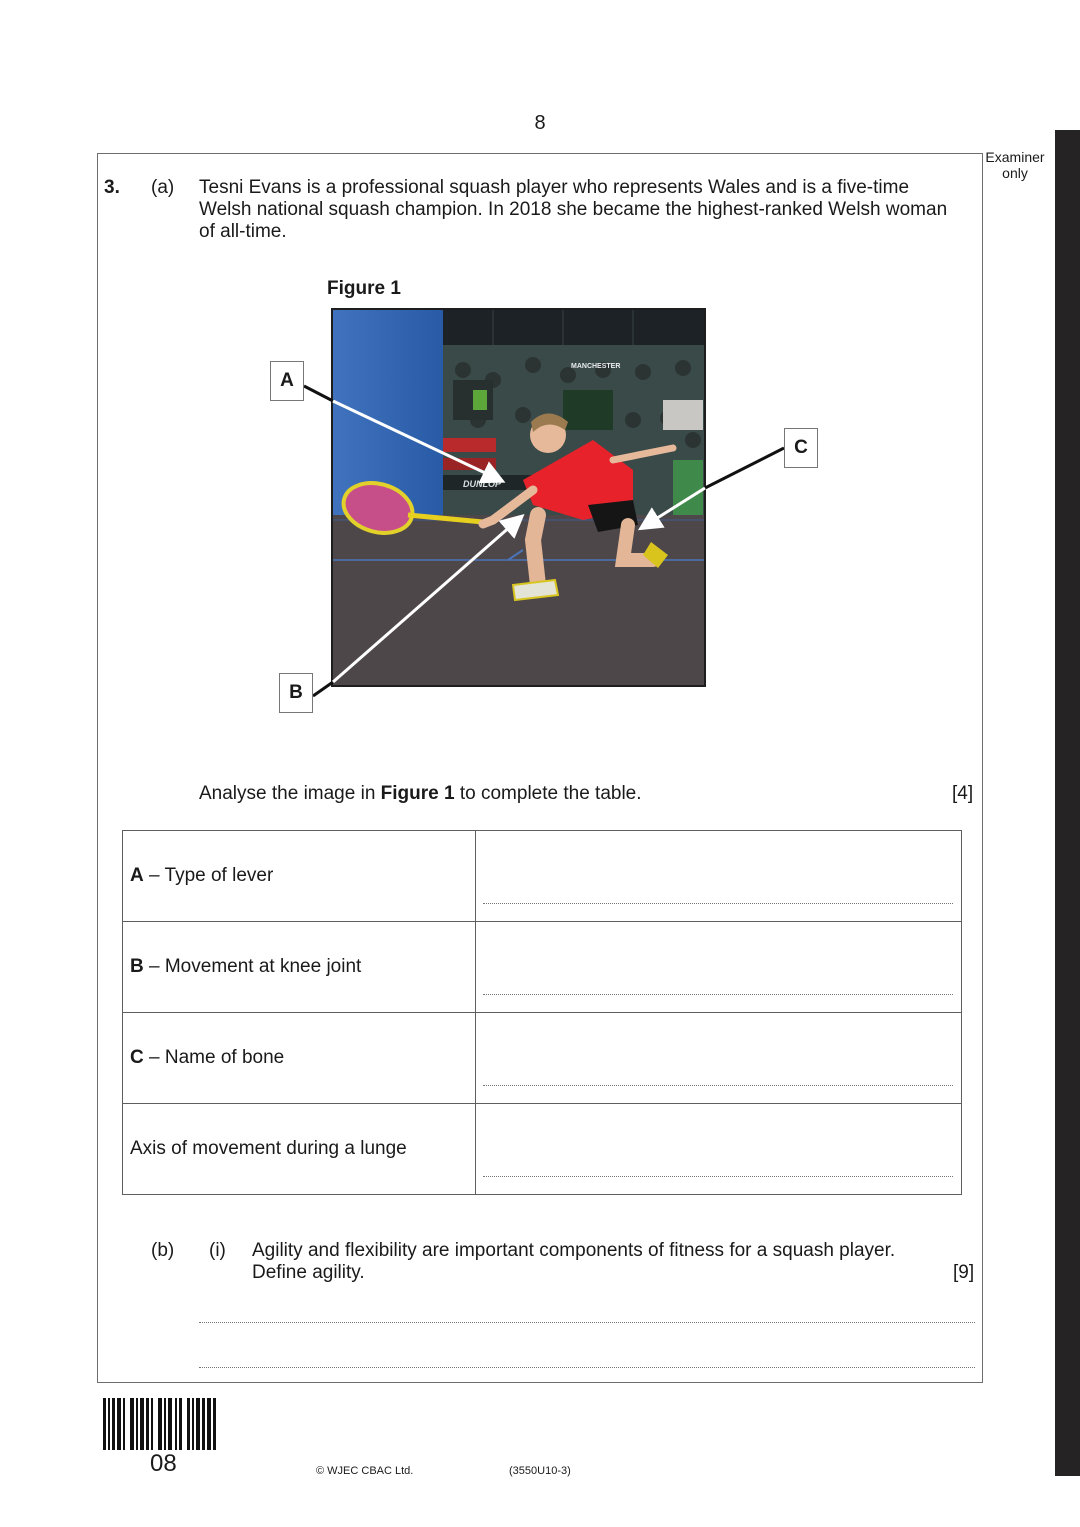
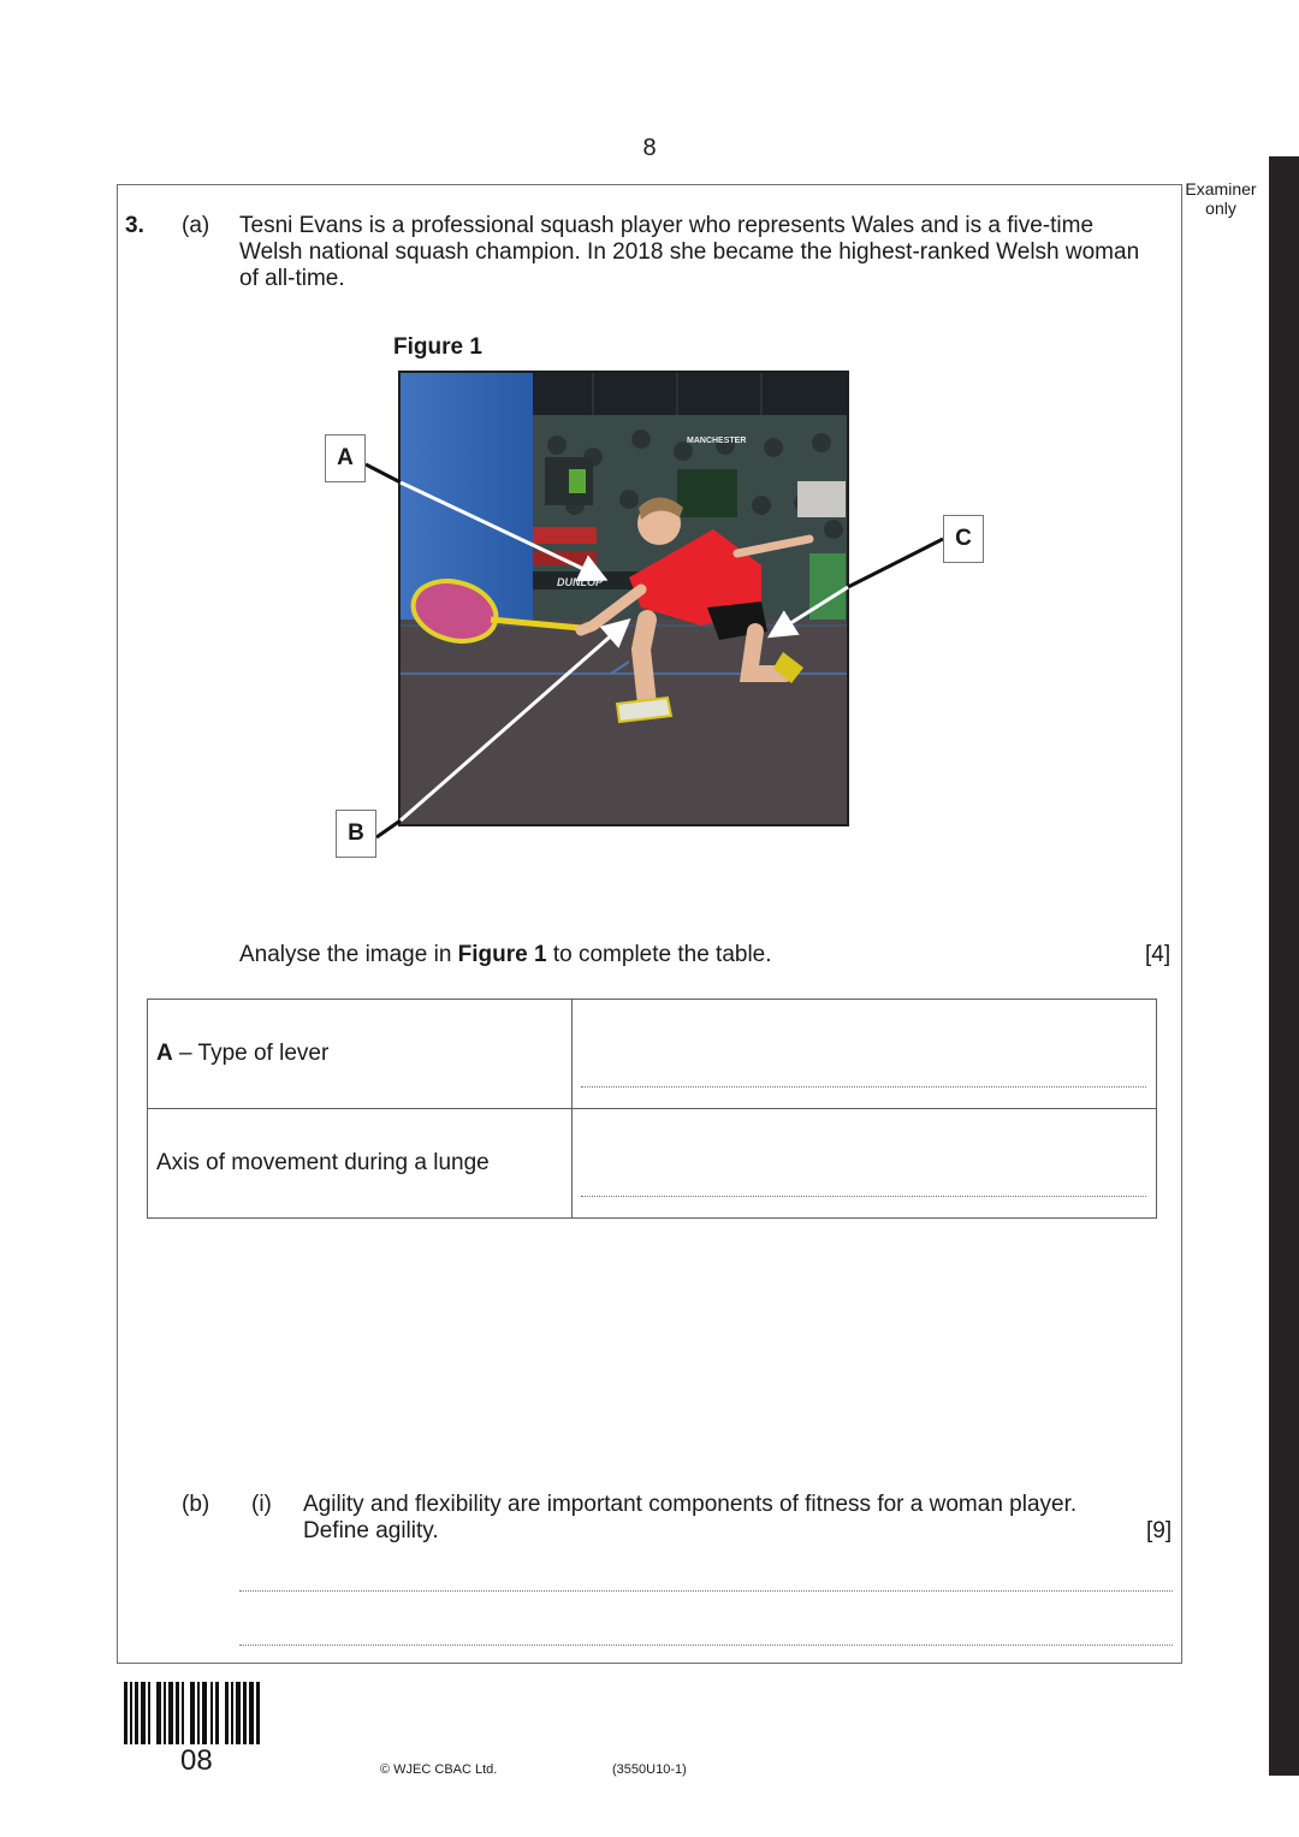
  8
  Examiner
  only
  3.
  (a)
  Tesni Evans is a professional squash player who represents Wales and is a five-time Welsh national squash champion. In 2018 she became the highest-ranked Welsh woman of all-time.
  Figure 1
  DUNLOP
  A
  B
  C
  Analyse the image in Figure 1 to complete the table.
  [4]
  A – Type of lever
- B – Movement at knee joint
- C – Name of bone
  Axis of movement during a lunge
  (b)
  (i)
- Agility and flexibility are important components of fitness for a squash player.
+ Agility and flexibility are important components of fitness for a woman player.
  Define agility.
  [9]
  08
  © WJEC CBAC Ltd.
- (3550U10-3)
+ (3550U10-1)
